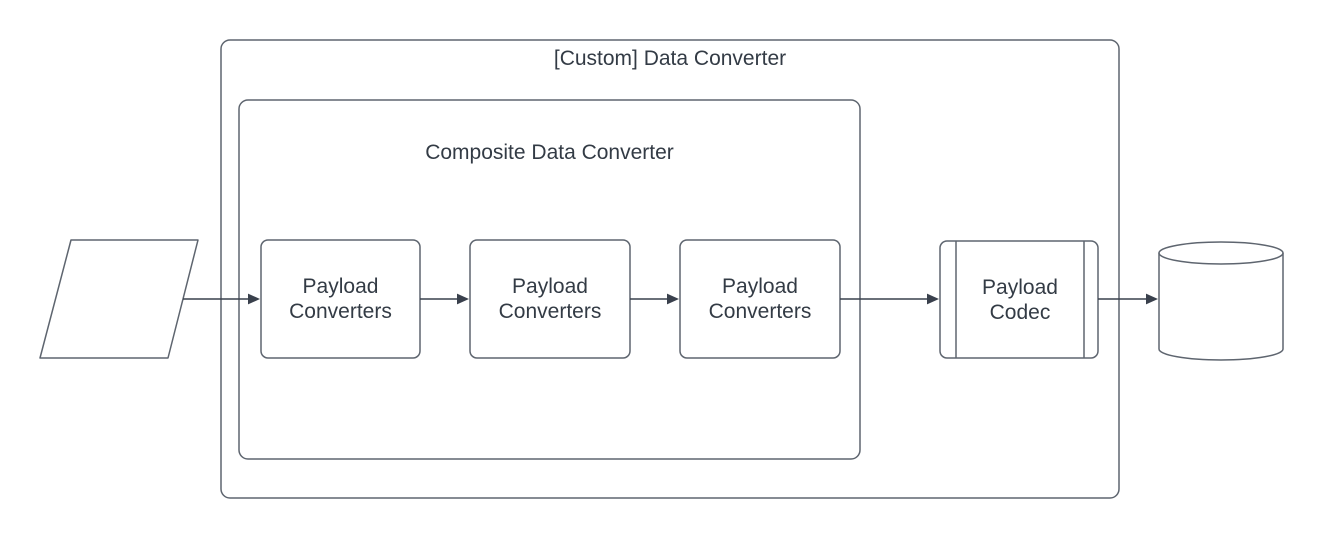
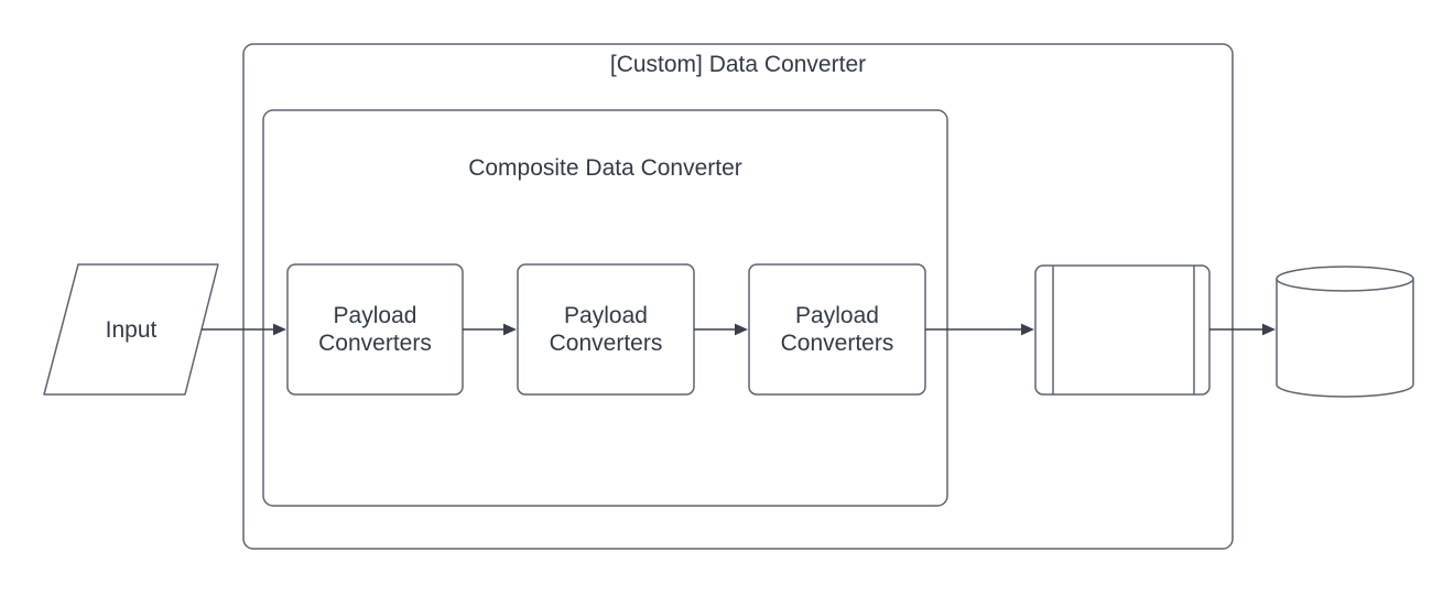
  [Custom] Data Converter
  Composite Data Converter
+ Input
  Payload Converters
  Payload Converters
  Payload Converters
- Payload Codec
